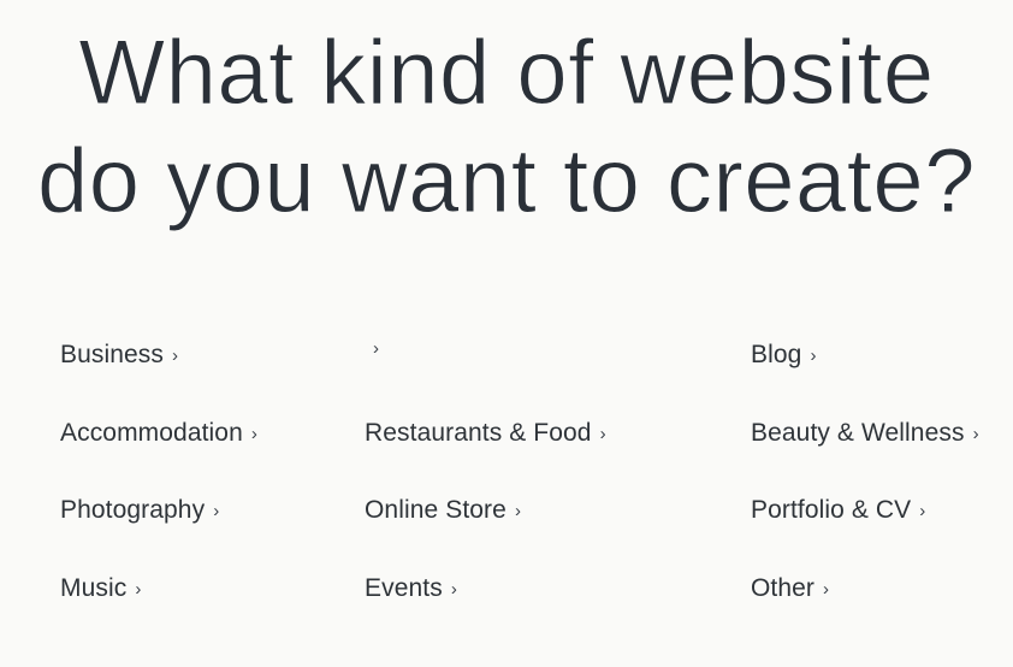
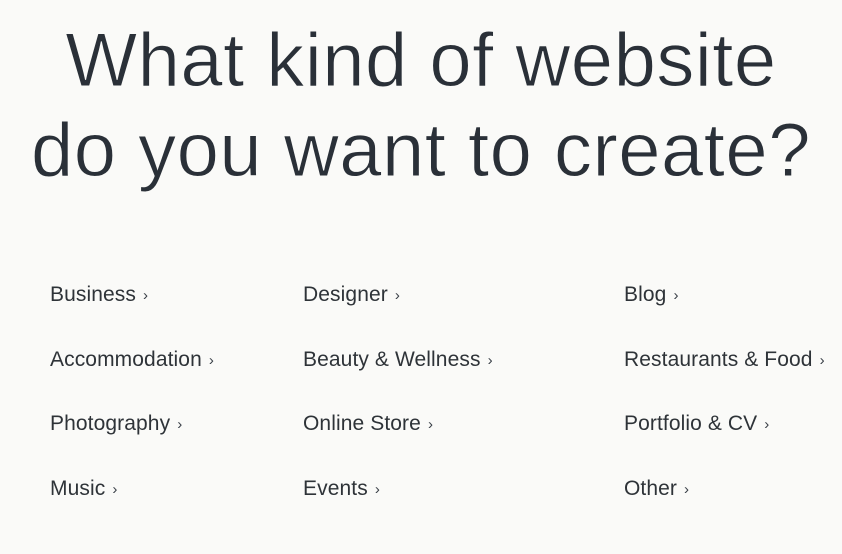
  What kind of website
  do you want to create?
  Business
  ›
+ Designer
  ›
  Blog
  ›
  Accommodation
  ›
- Restaurants & Food
+ Beauty & Wellness
  ›
- Beauty & Wellness
+ Restaurants & Food
  ›
  Photography
  ›
  Online Store
  ›
  Portfolio & CV
  ›
  Music
  ›
  Events
  ›
  Other
  ›
